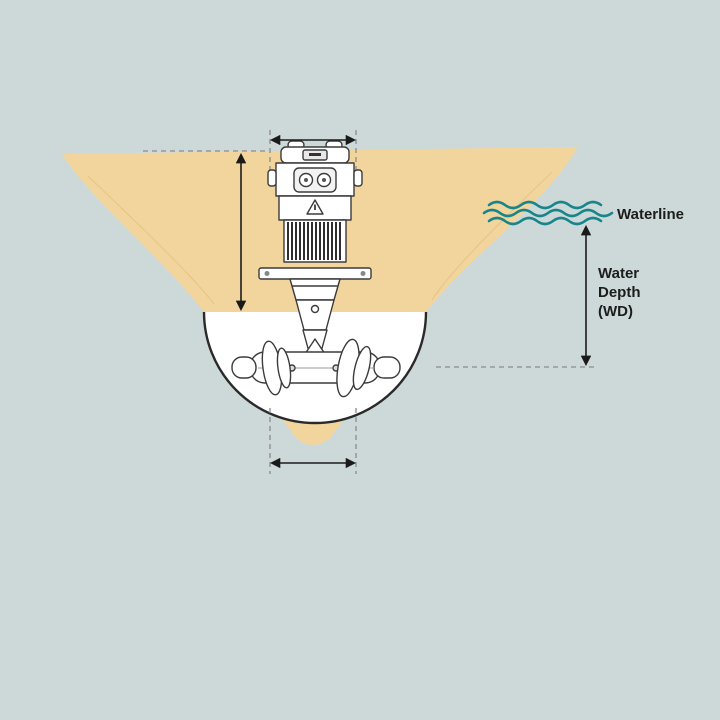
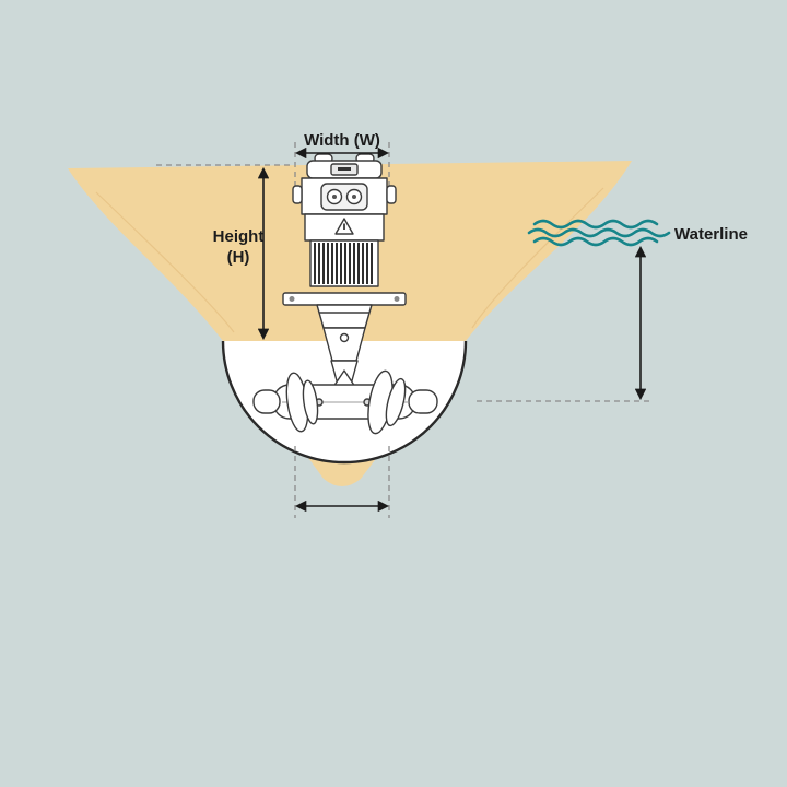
+ Width (W)
+ Height
+ (H)
  Waterline
- Water
- Depth
- (WD)
